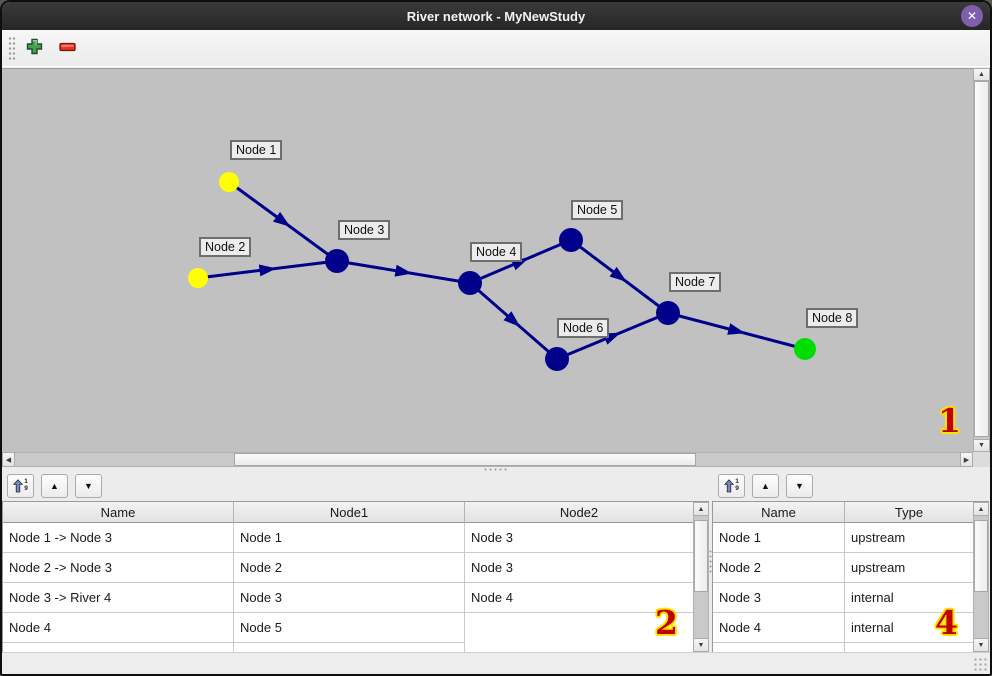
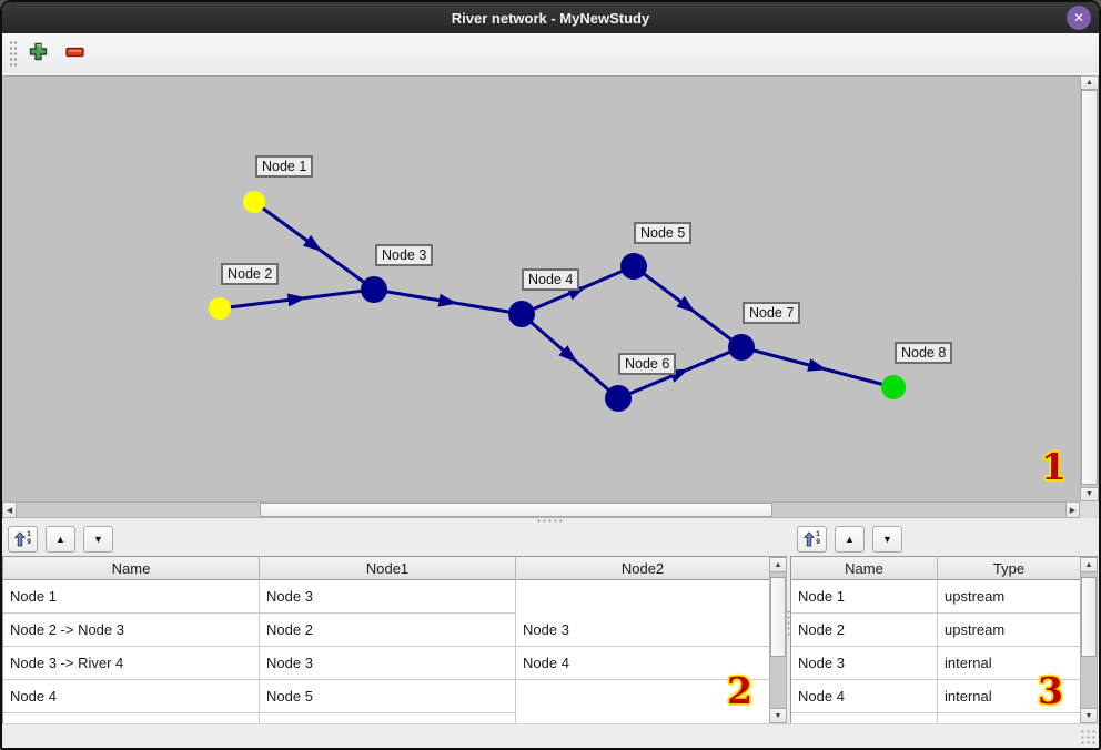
  River network - MyNewStudy
  ✕
  Node 1
  Node 2
  Node 3
  Node 4
  Node 5
  Node 6
  Node 7
  Node 8
  ▲
  ▼
  ▲
  ▼
  Name
  Node1
  Node2
- Node 1 -> Node 3
  Node 1
  Node 3
  Node 2 -> Node 3
  Node 2
  Node 3
  Node 3 -> River 4
  Node 3
  Node 4
  Node 4
  Node 5
  Name
  Type
  Node 1
  upstream
  Node 2
  upstream
  Node 3
  internal
  Node 4
  internal
  1
  2
- 4
+ 3
